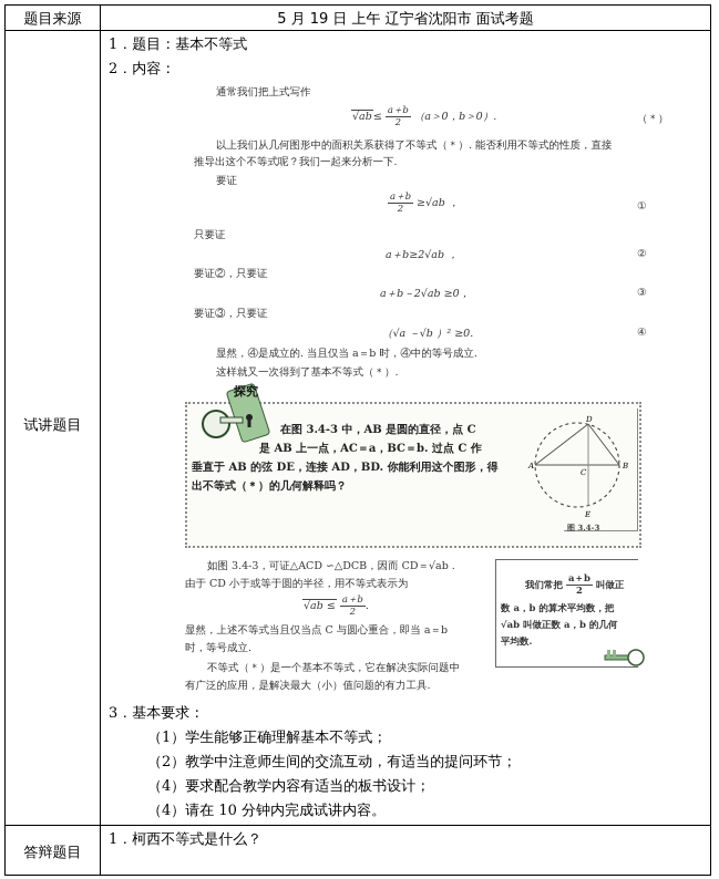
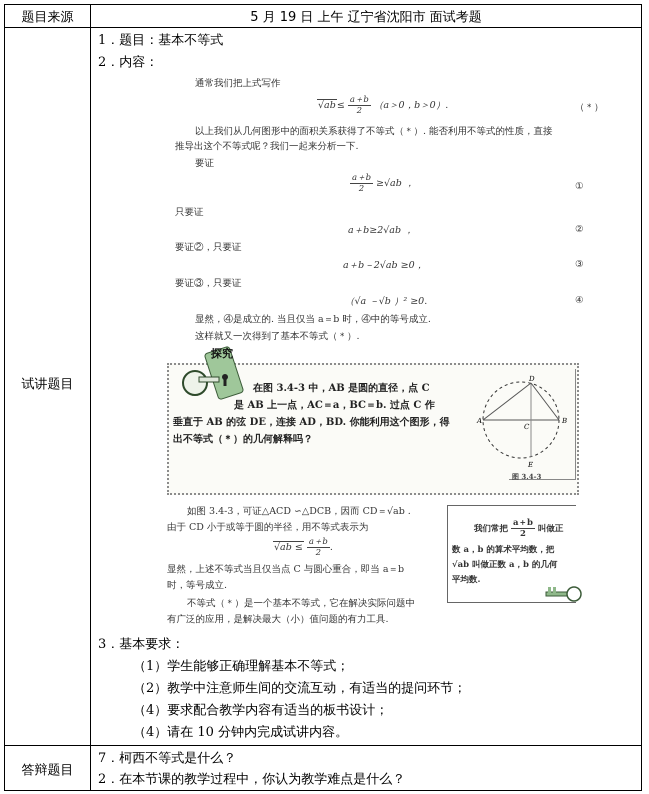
  题目来源
  5 月 19 日 上午 辽宁省沈阳市 面试考题
  试讲题目
  1．题目：基本不等式
  2．内容：
  通常我们把上式写作
  √ab≤
  a＋b
  2 （a＞0，b＞0）.
  （＊）
  以上我们从几何图形中的面积关系获得了不等式（＊）. 能否利用不等式的性质，直接
  推导出这个不等式呢？我们一起来分析一下.
  要证
  a＋b
  2 ≥√ab ，
  ①
  只要证
  a＋b≥2√ab ，
  ②
  要证②，只要证
  a＋b－2√ab ≥0，
  ③
  要证③，只要证
  （√a －√b ）² ≥0.
  ④
  显然，④是成立的. 当且仅当 a＝b 时，④中的等号成立.
  这样就又一次得到了基本不等式（＊）.
  探究
  在图 3.4-3 中，AB 是圆的直径，点 C
  是 AB 上一点，AC＝a，BC＝b. 过点 C 作
  垂直于 AB 的弦 DE，连接 AD，BD. 你能利用这个图形，得
  出不等式（＊）的几何解释吗？
  A
  B
  C
  D
  E
  图 3.4-3
  如图 3.4-3，可证△ACD ∽△DCB，因而 CD＝√ab .
  由于 CD 小于或等于圆的半径，用不等式表示为
  √ab ≤
  a＋b
  2.
  显然，上述不等式当且仅当点 C 与圆心重合，即当 a＝b
  时，等号成立.
  不等式（＊）是一个基本不等式，它在解决实际问题中
  有广泛的应用，是解决最大（小）值问题的有力工具.
  我们常把
  a＋b
  2 叫做正
  数 a，b 的算术平均数，把
  √ab 叫做正数 a，b 的几何
  平均数.
  3．基本要求：
  （1）学生能够正确理解基本不等式；
  （2）教学中注意师生间的交流互动，有适当的提问环节；
  （4）要求配合教学内容有适当的板书设计；
  （4）请在 10 分钟内完成试讲内容。
  答辩题目
- 1．柯西不等式是什么？
+ 7．柯西不等式是什么？
+ 2．在本节课的教学过程中，你认为教学难点是什么？
